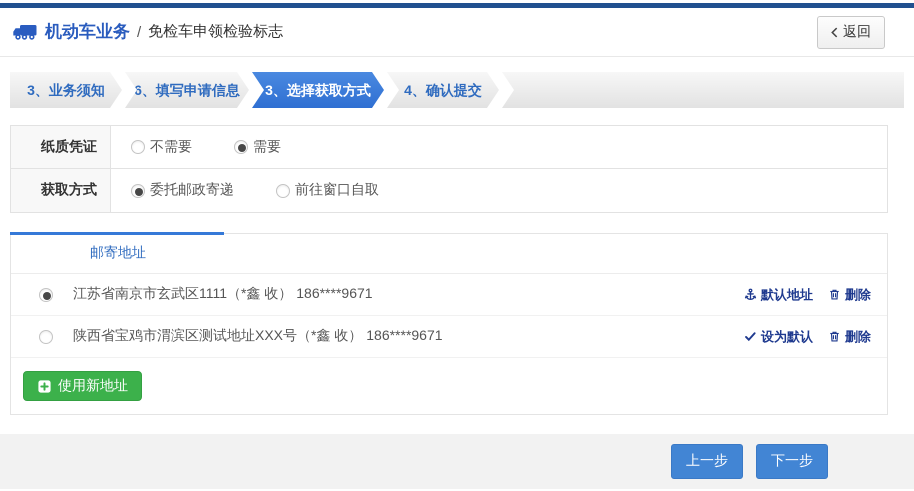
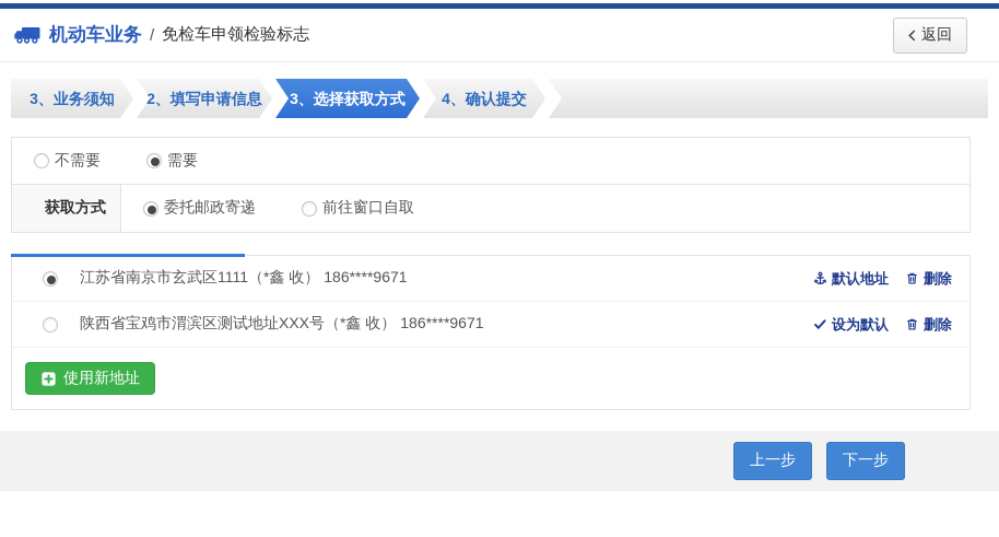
  机动车业务
  /
  免检车申领检验标志
  返回
  3、业务须知
- 6、填写申请信息
+ 2、填写申请信息
  3、选择获取方式
  4、确认提交
- 纸质凭证
  不需要
  需要
  获取方式
  委托邮政寄递
  前往窗口自取
- 邮寄地址
  江苏省南京市玄武区1111（*鑫 收） 186****9671
  默认地址
  删除
  陕西省宝鸡市渭滨区测试地址XXX号（*鑫 收） 186****9671
  设为默认
  删除
  使用新地址
  上一步
  下一步
